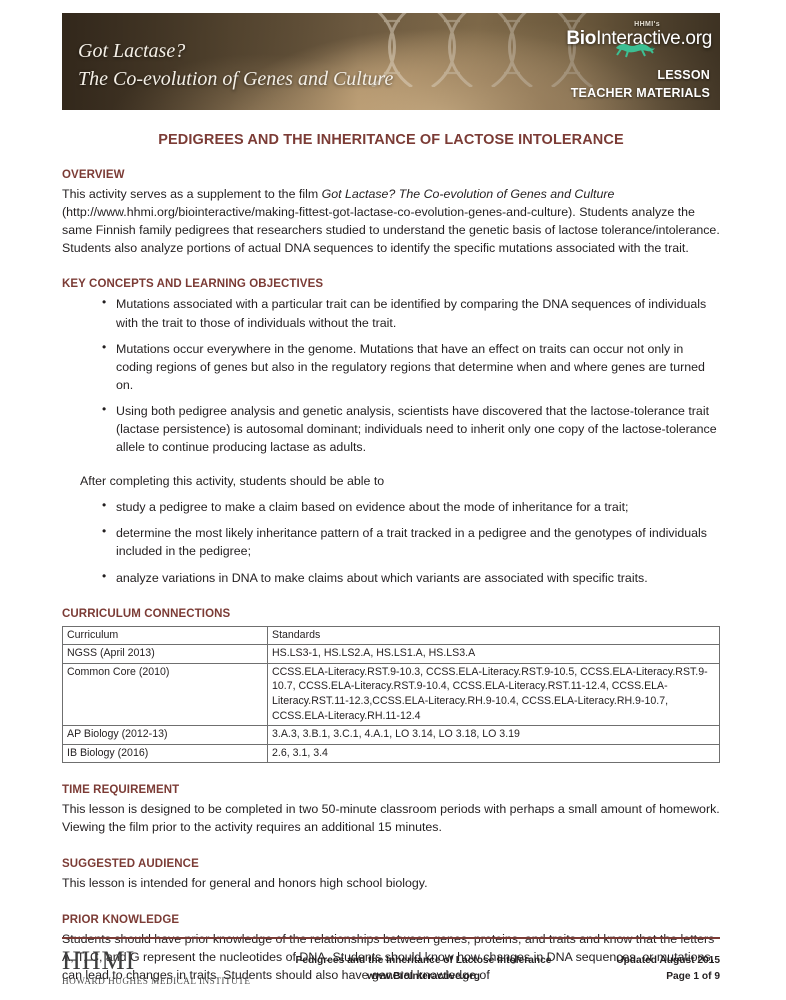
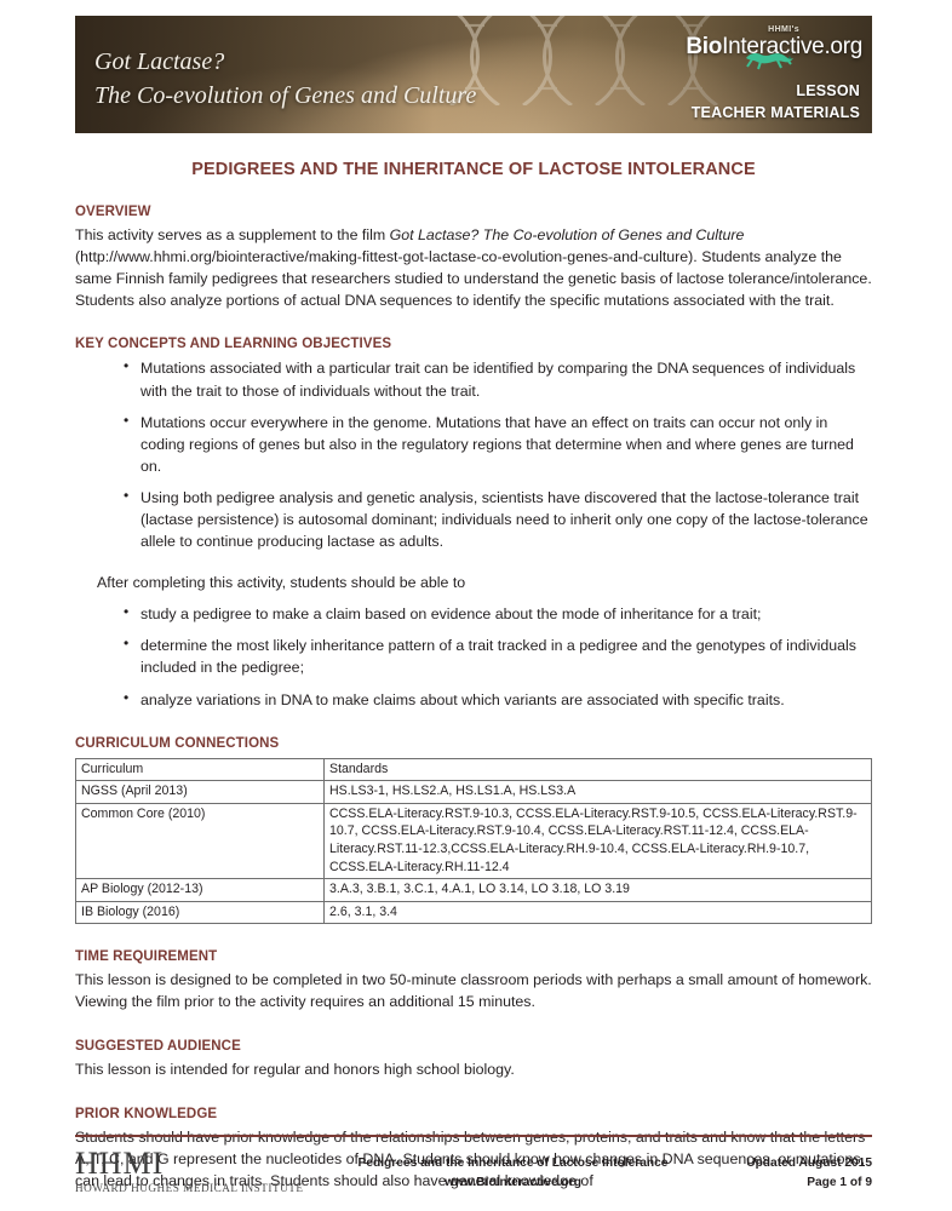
  Got Lactase?
  The Co-evolution of Genes and Culture
  BioInteractive.org
  LESSON
  TEACHER MATERIALS
  PEDIGREES AND THE INHERITANCE OF LACTOSE INTOLERANCE
  OVERVIEW
  This activity serves as a supplement to the film Got Lactase? The Co-evolution of Genes and Culture (http://www.hhmi.org/biointeractive/making-fittest-got-lactase-co-evolution-genes-and-culture). Students analyze the same Finnish family pedigrees that researchers studied to understand the genetic basis of lactose tolerance/intolerance. Students also analyze portions of actual DNA sequences to identify the specific mutations associated with the trait.
  KEY CONCEPTS AND LEARNING OBJECTIVES
  Mutations associated with a particular trait can be identified by comparing the DNA sequences of individuals with the trait to those of individuals without the trait.
  Mutations occur everywhere in the genome. Mutations that have an effect on traits can occur not only in coding regions of genes but also in the regulatory regions that determine when and where genes are turned on.
  Using both pedigree analysis and genetic analysis, scientists have discovered that the lactose-tolerance trait (lactase persistence) is autosomal dominant; individuals need to inherit only one copy of the lactose-tolerance allele to continue producing lactase as adults.
  After completing this activity, students should be able to
  study a pedigree to make a claim based on evidence about the mode of inheritance for a trait;
  determine the most likely inheritance pattern of a trait tracked in a pedigree and the genotypes of individuals included in the pedigree;
  analyze variations in DNA to make claims about which variants are associated with specific traits.
  CURRICULUM CONNECTIONS
  Curriculum	Standards
  NGSS (April 2013)	HS.LS3-1, HS.LS2.A, HS.LS1.A, HS.LS3.A
  Common Core (2010)	CCSS.ELA-Literacy.RST.9-10.3, CCSS.ELA-Literacy.RST.9-10.5, CCSS.ELA-Literacy.RST.9-10.7, CCSS.ELA-Literacy.RST.9-10.4, CCSS.ELA-Literacy.RST.11-12.4, CCSS.ELA-Literacy.RST.11-12.3,CCSS.ELA-Literacy.RH.9-10.4, CCSS.ELA-Literacy.RH.9-10.7, CCSS.ELA-Literacy.RH.11-12.4
  AP Biology (2012-13)	3.A.3, 3.B.1, 3.C.1, 4.A.1, LO 3.14, LO 3.18, LO 3.19
  IB Biology (2016)	2.6, 3.1, 3.4
  TIME REQUIREMENT
  This lesson is designed to be completed in two 50-minute classroom periods with perhaps a small amount of homework. Viewing the film prior to the activity requires an additional 15 minutes.
  SUGGESTED AUDIENCE
- This lesson is intended for general and honors high school biology.
+ This lesson is intended for regular and honors high school biology.
  PRIOR KNOWLEDGE
  Students should have prior knowledge of the relationships between genes, proteins, and traits and know that the letters A, T, C, and G represent the nucleotides of DNA. Students should know how changes in DNA sequences, or mutations, can lead to changes in traits. Students should also have general knowledge of
  HHMI
  HOWARD HUGHES MEDICAL INSTITUTE
  Pedigrees and the Inheritance of Lactose Intolerance
  www.BioInteractive.org
  Updated August 2015
  Page 1 of 9
